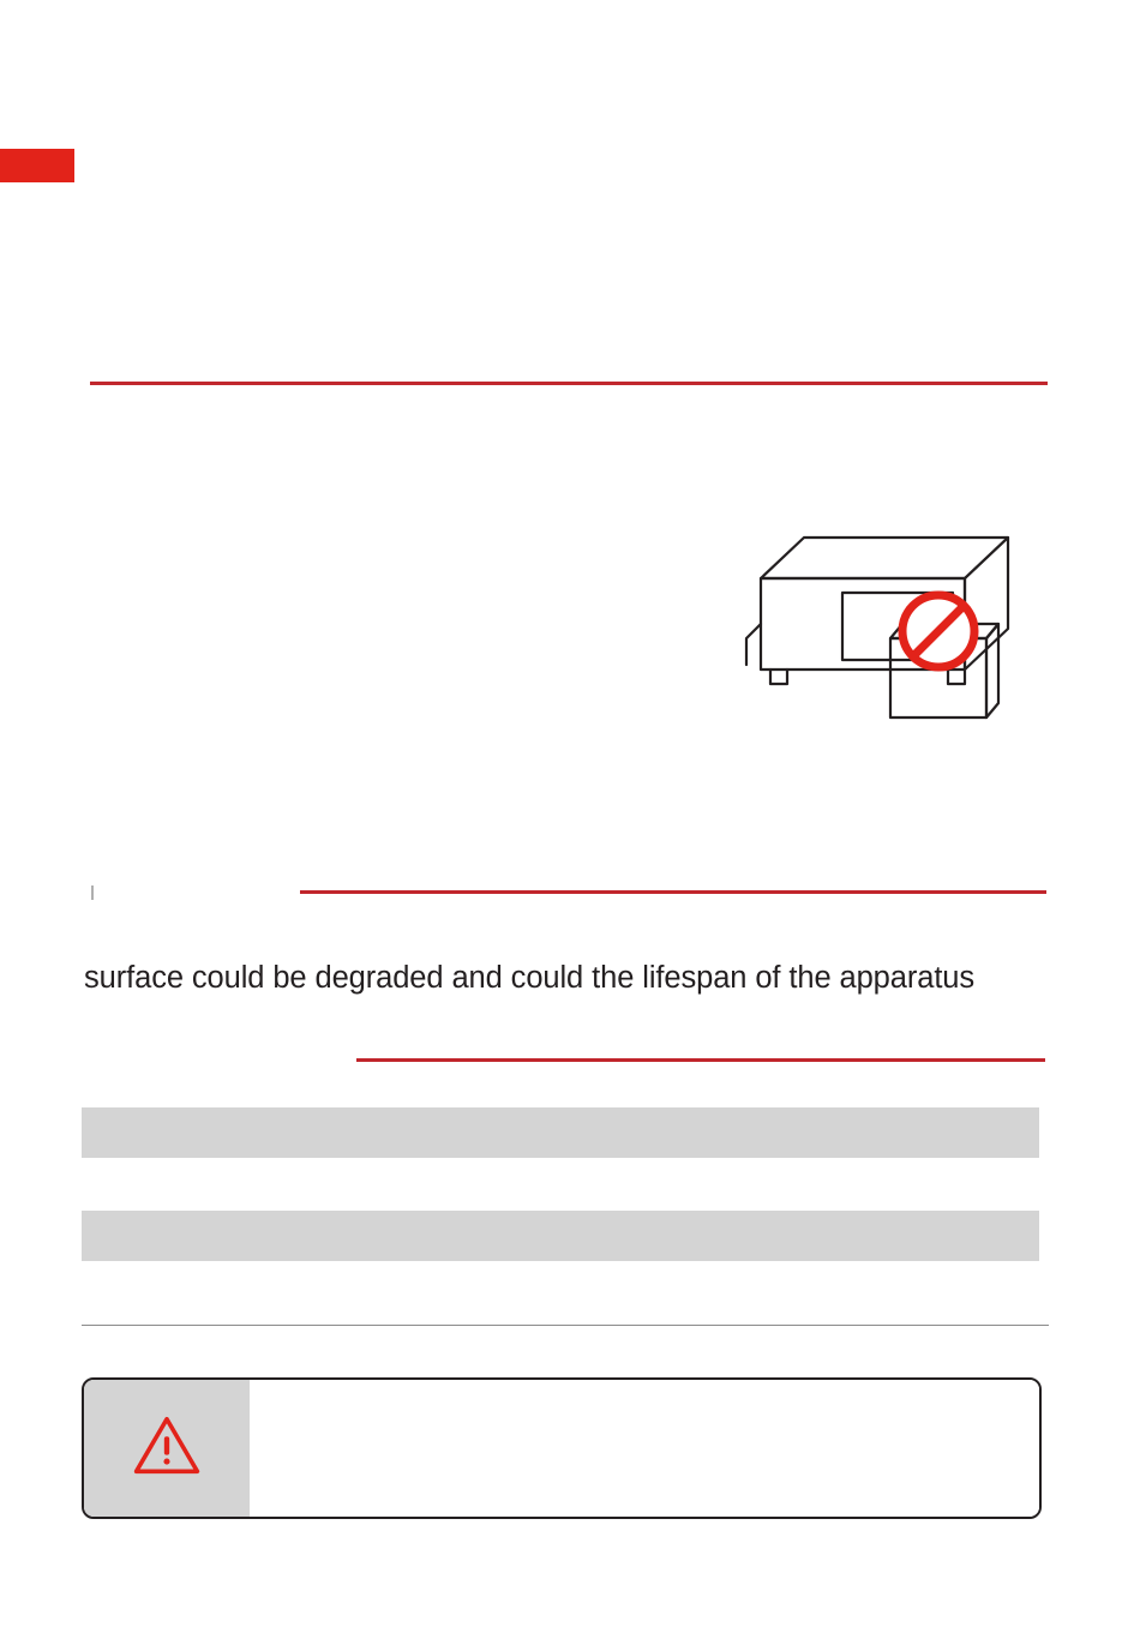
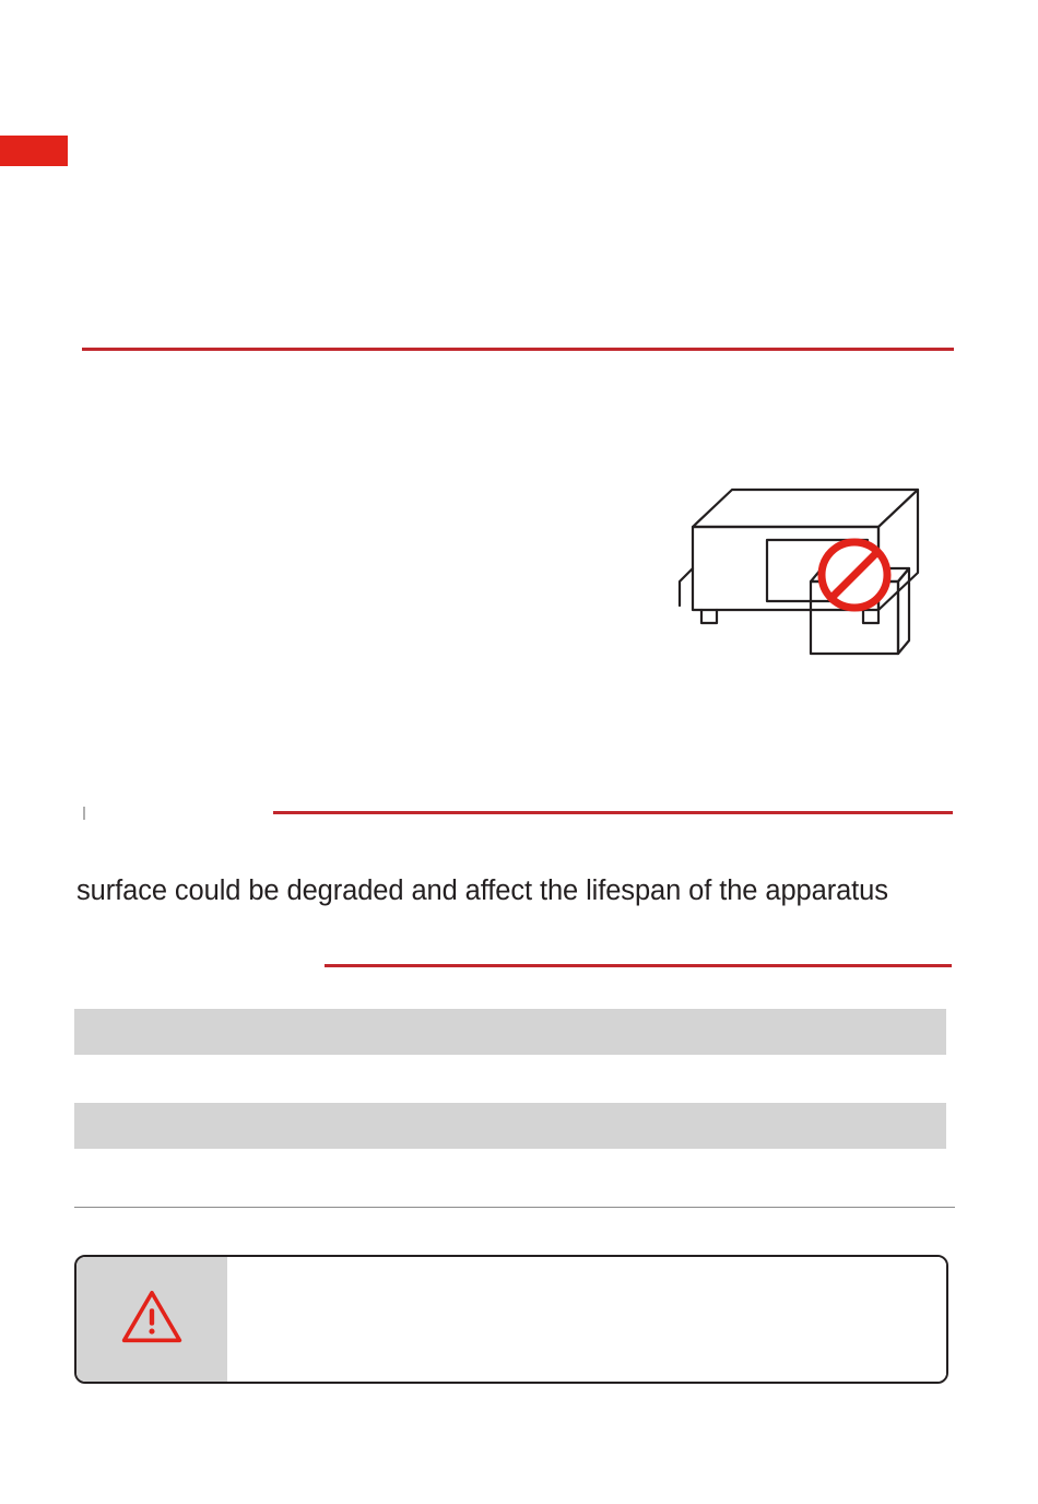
- surface could be degraded and could the lifespan of the apparatus
+ surface could be degraded and affect the lifespan of the apparatus
